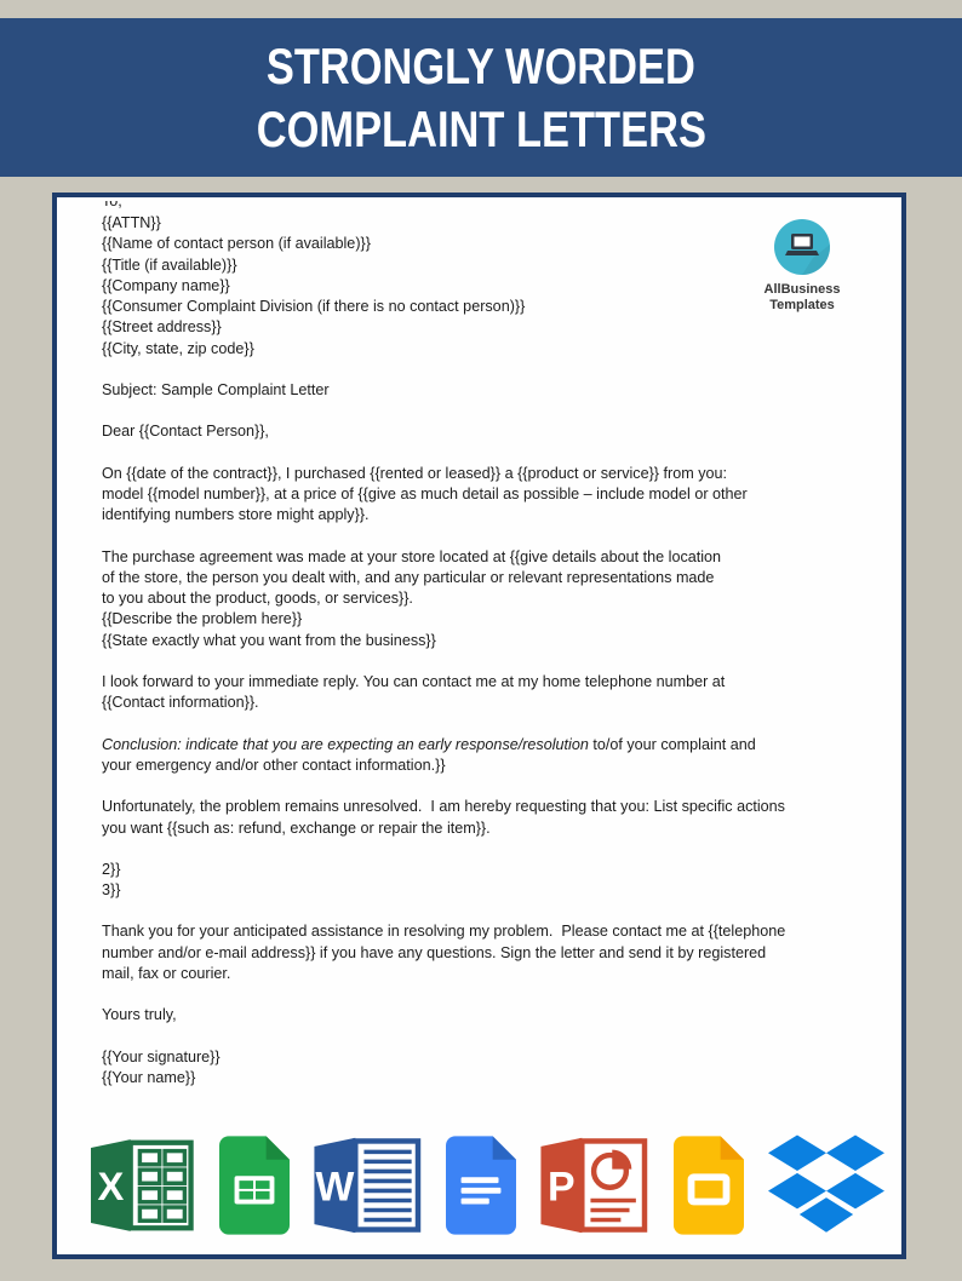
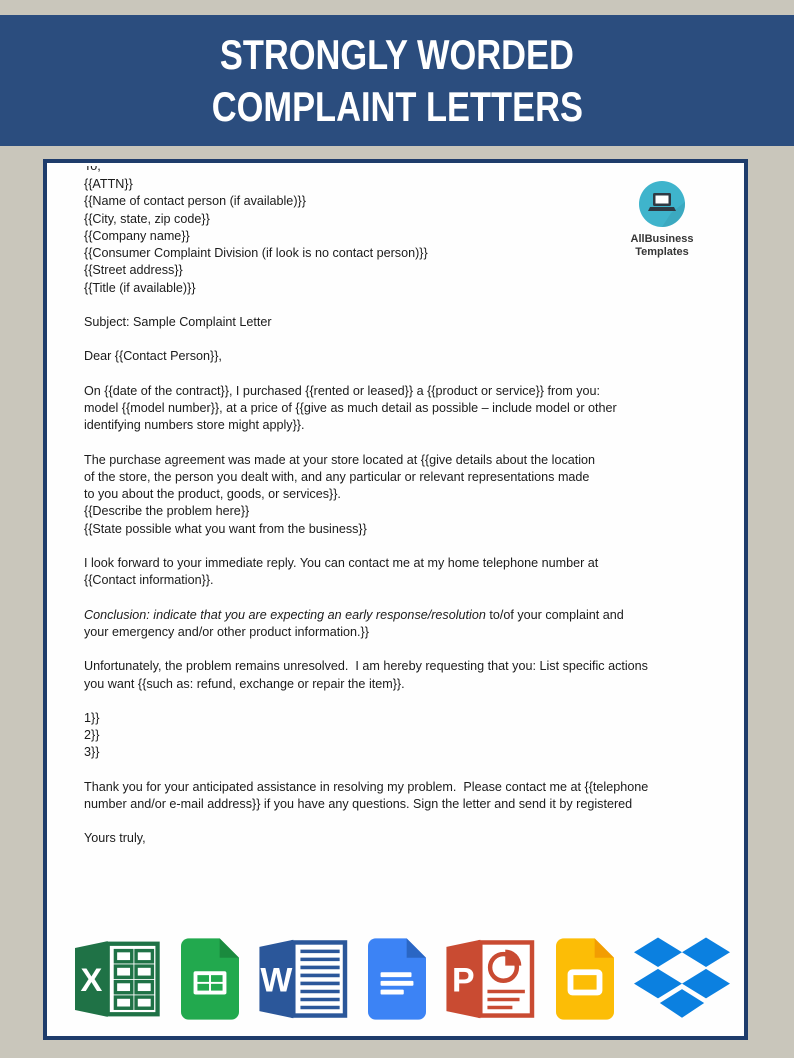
  STRONGLY WORDED
  COMPLAINT LETTERS
  AllBusiness
  Templates
  To,
  {{ATTN}}
  {{Name of contact person (if available)}}
- {{Title (if available)}}
+ {{City, state, zip code}}
  {{Company name}}
- {{Consumer Complaint Division (if there is no contact person)}}
+ {{Consumer Complaint Division (if look is no contact person)}}
  {{Street address}}
- {{City, state, zip code}}
+ {{Title (if available)}}
  Subject: Sample Complaint Letter
  Dear {{Contact Person}},
  On {{date of the contract}}, I purchased {{rented or leased}} a {{product or service}} from you:
  model {{model number}}, at a price of {{give as much detail as possible – include model or other
  identifying numbers store might apply}}.
  The purchase agreement was made at your store located at {{give details about the location
  of the store, the person you dealt with, and any particular or relevant representations made
  to you about the product, goods, or services}}.
  {{Describe the problem here}}
- {{State exactly what you want from the business}}
+ {{State possible what you want from the business}}
  I look forward to your immediate reply. You can contact me at my home telephone number at
  {{Contact information}}.
  Conclusion: indicate that you are expecting an early response/resolution to/of your complaint and
- your emergency and/or other contact information.}}
+ your emergency and/or other product information.}}
  Unfortunately, the problem remains unresolved. I am hereby requesting that you: List specific actions
  you want {{such as: refund, exchange or repair the item}}.
+ 1}}
  2}}
  3}}
  Thank you for your anticipated assistance in resolving my problem. Please contact me at {{telephone
  number and/or e-mail address}} if you have any questions. Sign the letter and send it by registered
- mail, fax or courier.
  Yours truly,
- {{Your signature}}
- {{Your name}}
  X
  W
  P
